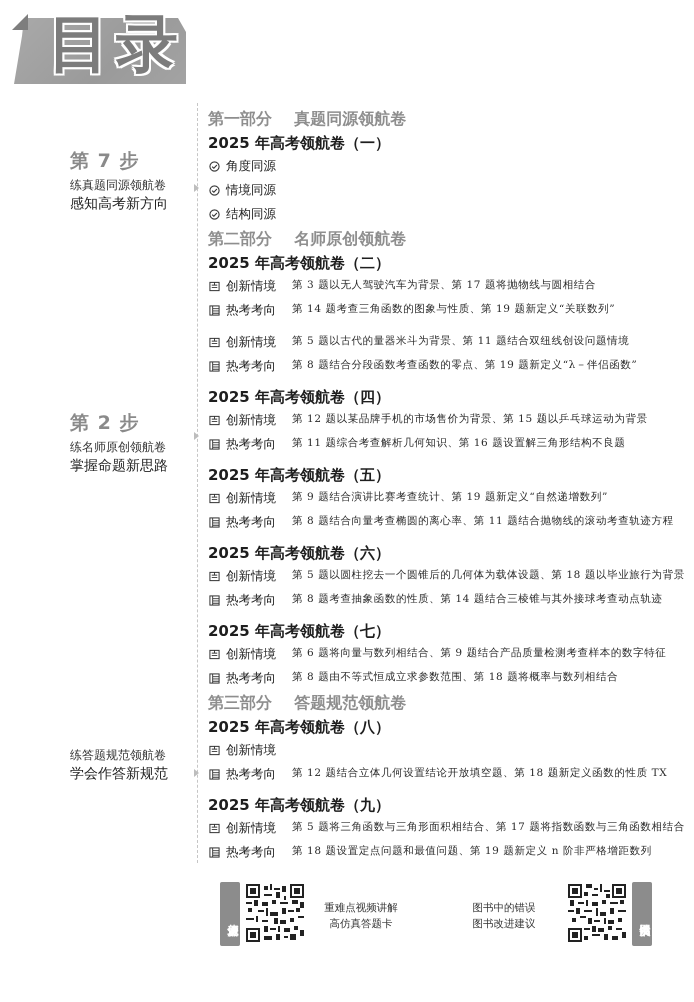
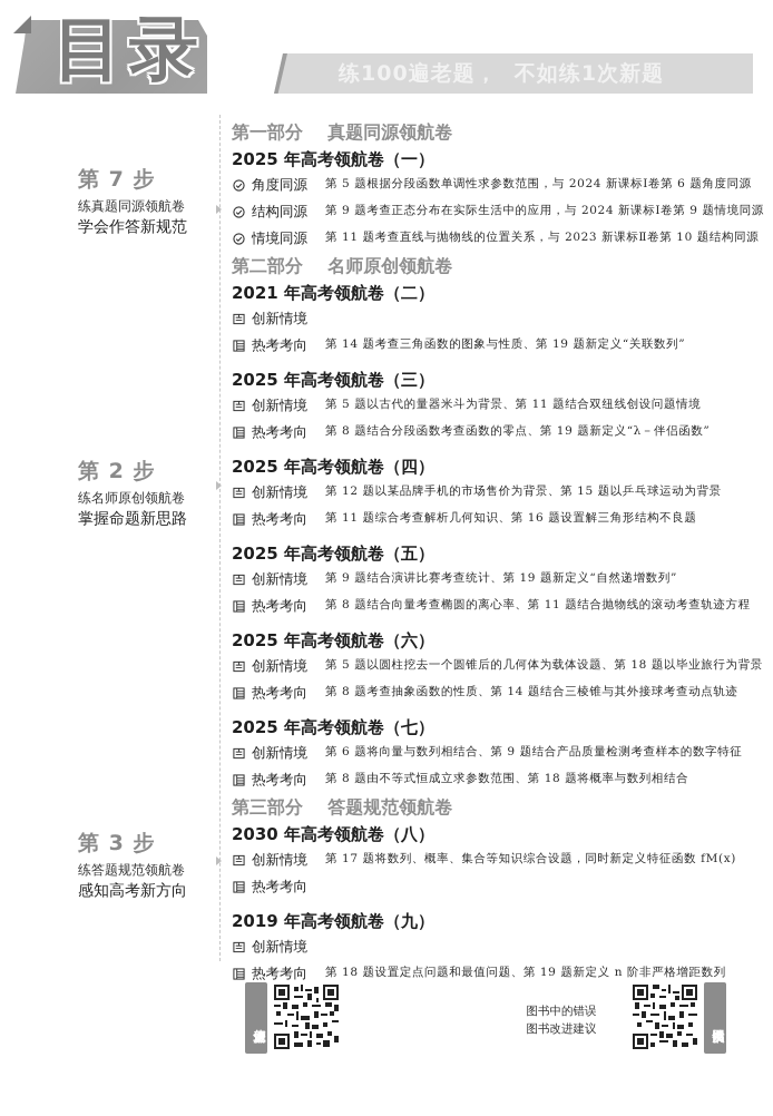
  目录
+ 练100遍老题， 不如练1次新题
  第 7 步
  练真题同源领航卷
- 感知高考新方向
+ 学会作答新规范
  第 2 步
  练名师原创领航卷
  掌握命题新思路
+ 第 3 步
  练答题规范领航卷
- 学会作答新规范
+ 感知高考新方向
  第一部分 真题同源领航卷
  2025 年高考领航卷（一）
  角度同源
+ 第 5 题根据分段函数单调性求参数范围，与 2024 新课标Ⅰ卷第 6 题角度同源
- 情境同源
+ 结构同源
+ 第 9 题考查正态分布在实际生活中的应用，与 2024 新课标Ⅰ卷第 9 题情境同源
- 结构同源
+ 情境同源
+ 第 11 题考查直线与抛物线的位置关系，与 2023 新课标Ⅱ卷第 10 题结构同源
  第二部分 名师原创领航卷
- 2025 年高考领航卷（二）
+ 2021 年高考领航卷（二）
  创新情境
- 第 3 题以无人驾驶汽车为背景、第 17 题将抛物线与圆相结合
  热考考向
  第 14 题考查三角函数的图象与性质、第 19 题新定义“关联数列”
+ 2025 年高考领航卷（三）
  创新情境
  第 5 题以古代的量器米斗为背景、第 11 题结合双纽线创设问题情境
  热考考向
  第 8 题结合分段函数考查函数的零点、第 19 题新定义“λ－伴侣函数”
  2025 年高考领航卷（四）
  创新情境
  第 12 题以某品牌手机的市场售价为背景、第 15 题以乒乓球运动为背景
  热考考向
  第 11 题综合考查解析几何知识、第 16 题设置解三角形结构不良题
  2025 年高考领航卷（五）
  创新情境
  第 9 题结合演讲比赛考查统计、第 19 题新定义“自然递增数列”
  热考考向
  第 8 题结合向量考查椭圆的离心率、第 11 题结合抛物线的滚动考查轨迹方程
  2025 年高考领航卷（六）
  创新情境
  第 5 题以圆柱挖去一个圆锥后的几何体为载体设题、第 18 题以毕业旅行为背景
  热考考向
  第 8 题考查抽象函数的性质、第 14 题结合三棱锥与其外接球考查动点轨迹
  2025 年高考领航卷（七）
  创新情境
  第 6 题将向量与数列相结合、第 9 题结合产品质量检测考查样本的数字特征
  热考考向
  第 8 题由不等式恒成立求参数范围、第 18 题将概率与数列相结合
  第三部分 答题规范领航卷
- 2025 年高考领航卷（八）
+ 2030 年高考领航卷（八）
  创新情境
+ 第 17 题将数列、概率、集合等知识综合设题，同时新定义特征函数 fM(x)
  热考考向
- 第 12 题结合立体几何设置结论开放填空题、第 18 题新定义函数的性质 TX
- 2025 年高考领航卷（九）
+ 2019 年高考领航卷（九）
  创新情境
- 第 5 题将三角函数与三角形面积相结合、第 17 题将指数函数与三角函数相结合
  热考考向
  第 18 题设置定点问题和最值问题、第 19 题新定义 n 阶非严格增距数列
- 重难点视频讲解
- 高仿真答题卡
  图书中的错误
  图书改进建议
